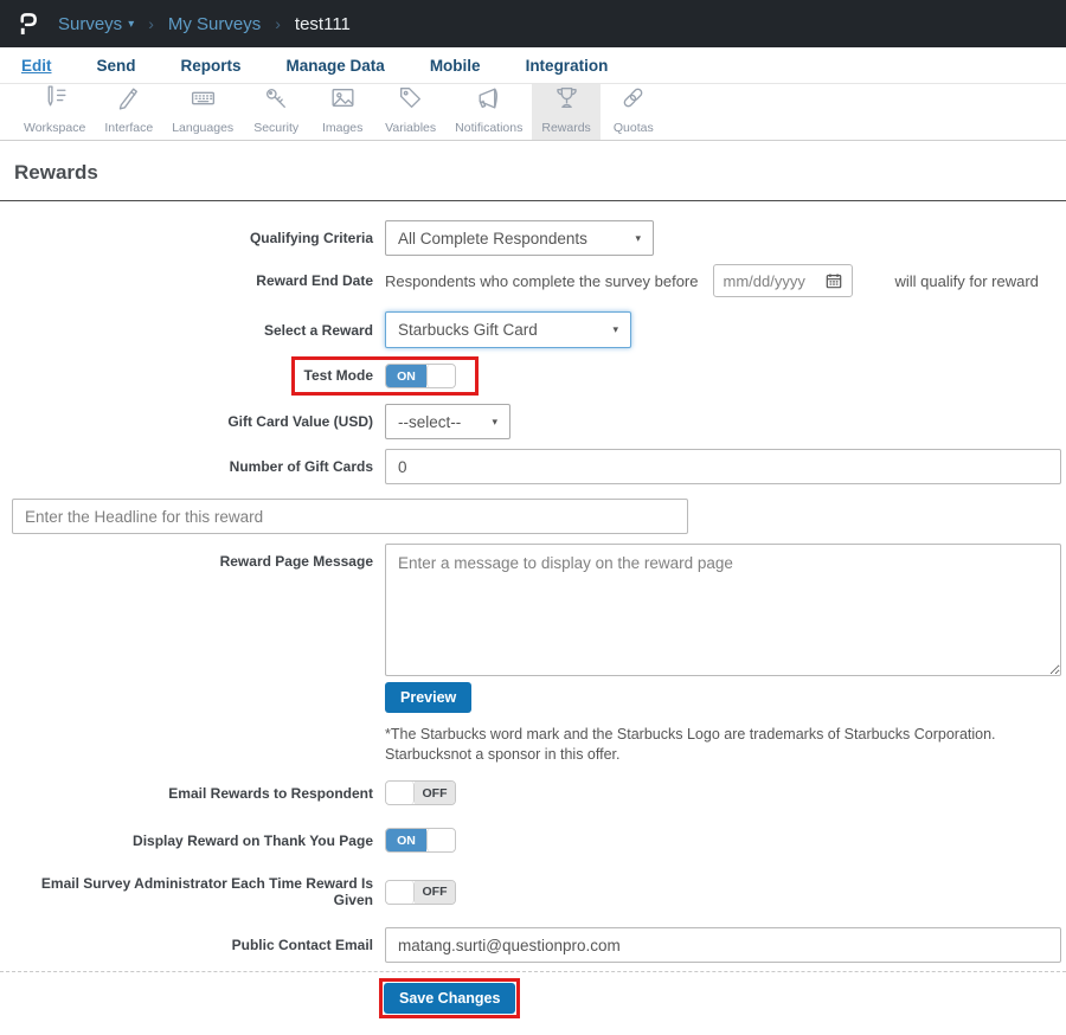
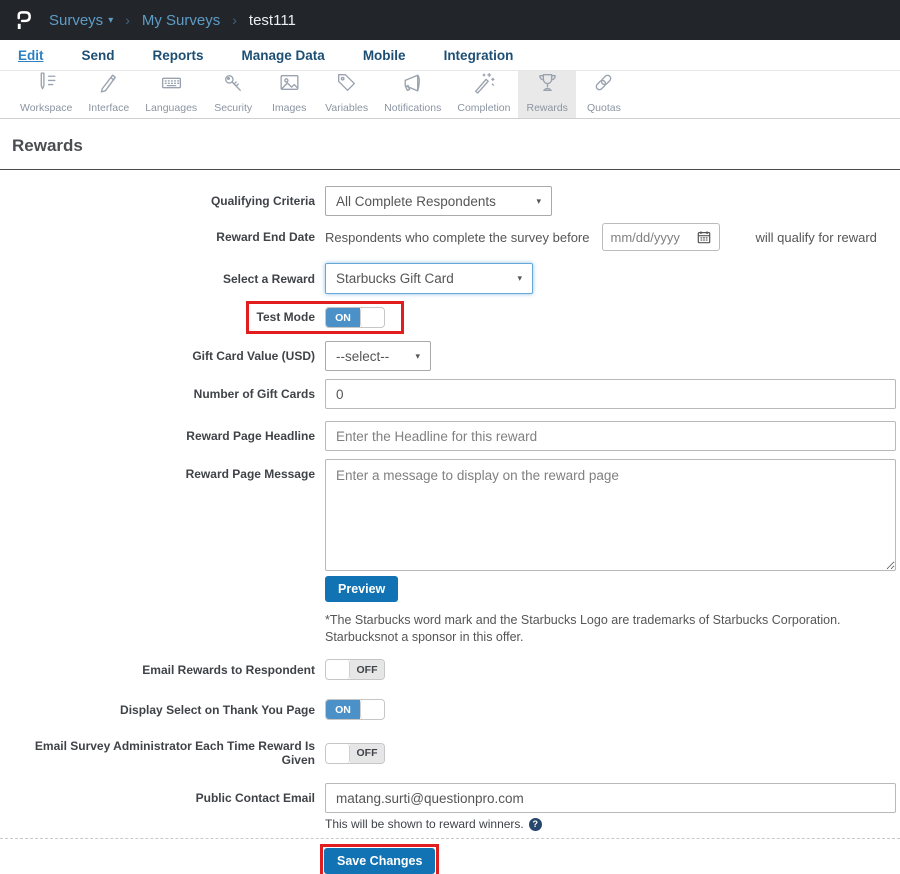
  Surveys
  ▾
  ›
  My Surveys
  ›
  test111
  Edit
  Send
  Reports
  Manage Data
  Mobile
  Integration
  Workspace
  Interface
  Languages
  Security
  Images
  Variables
  Notifications
+ Completion
  Rewards
  Quotas
  Rewards
  Qualifying Criteria
  All Complete Respondents
  ▾
  Reward End Date
  Respondents who complete the survey before
  mm/dd/yyyy
  will qualify for reward
  Select a Reward
  Starbucks Gift Card
  ▾
  Test Mode
  ON
  Gift Card Value (USD)
  --select--
  ▾
  Number of Gift Cards
  0
+ Reward Page Headline
  Enter the Headline for this reward
  Reward Page Message
  Enter a message to display on the reward page
  Preview
  *The Starbucks word mark and the Starbucks Logo are trademarks of Starbucks Corporation. Starbucksnot a sponsor in this offer.
  Email Rewards to Respondent
  OFF
- Display Reward on Thank You Page
+ Display Select on Thank You Page
  ON
  Email Survey Administrator Each Time Reward Is Given
  OFF
  Public Contact Email
  matang.surti@questionpro.com
+ This will be shown to reward winners.
+ ?
  Save Changes
